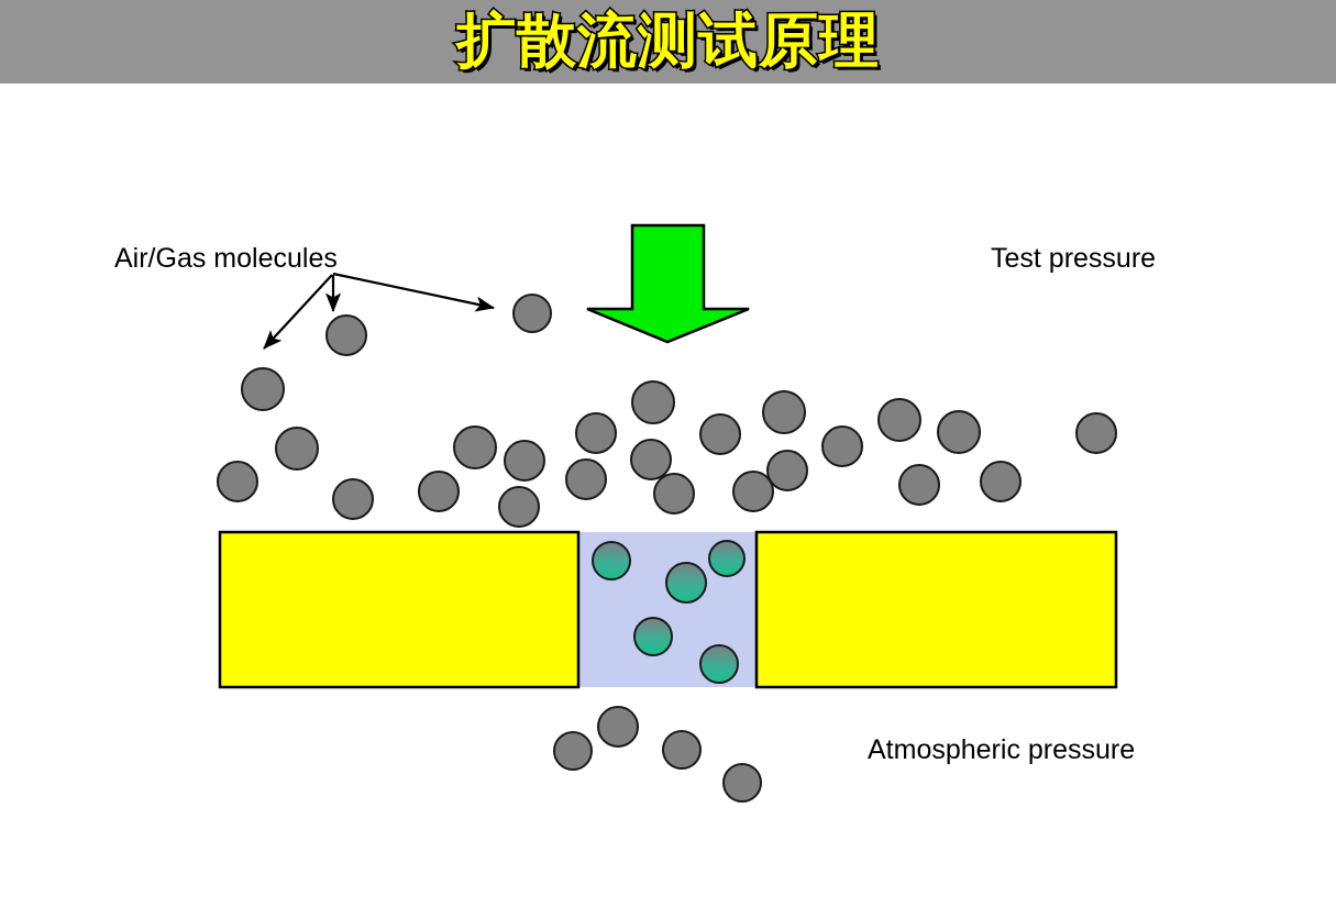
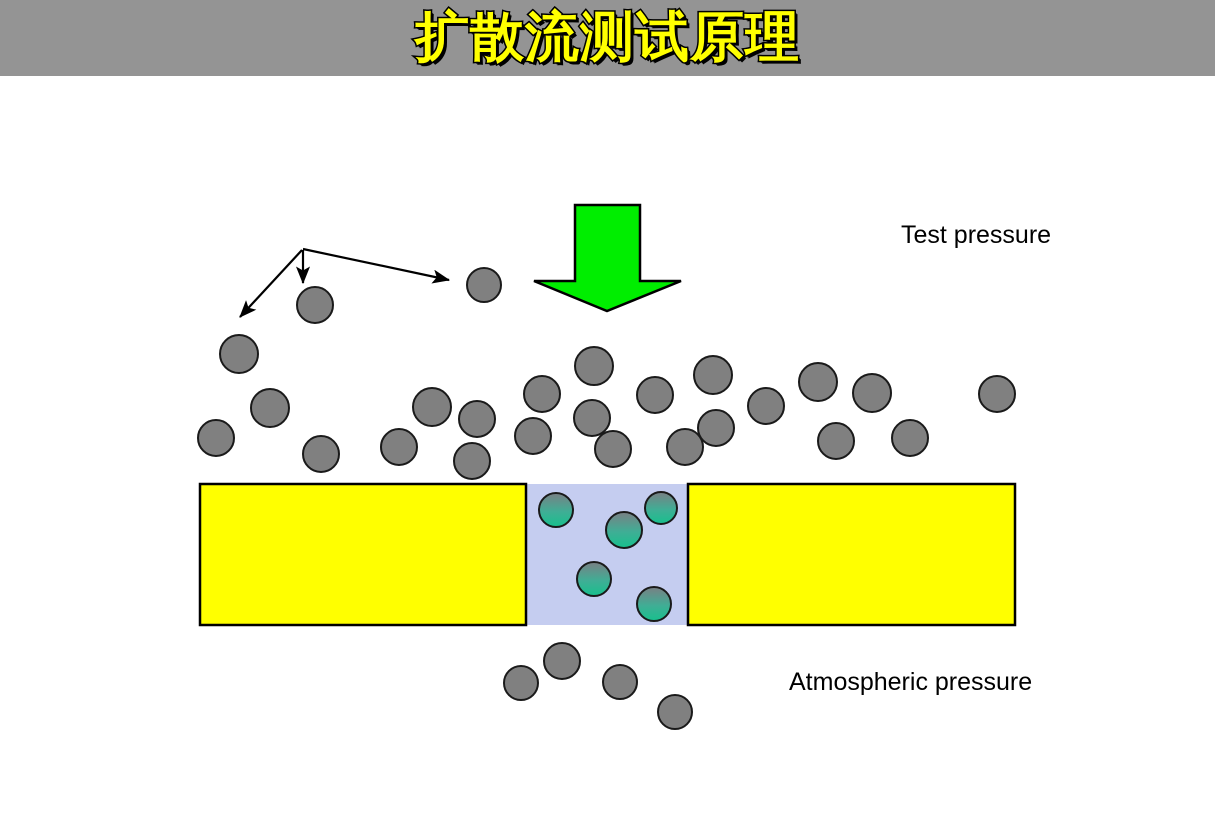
  扩散流测试原理
- Air/Gas molecules
  Test pressure
  Atmospheric pressure
